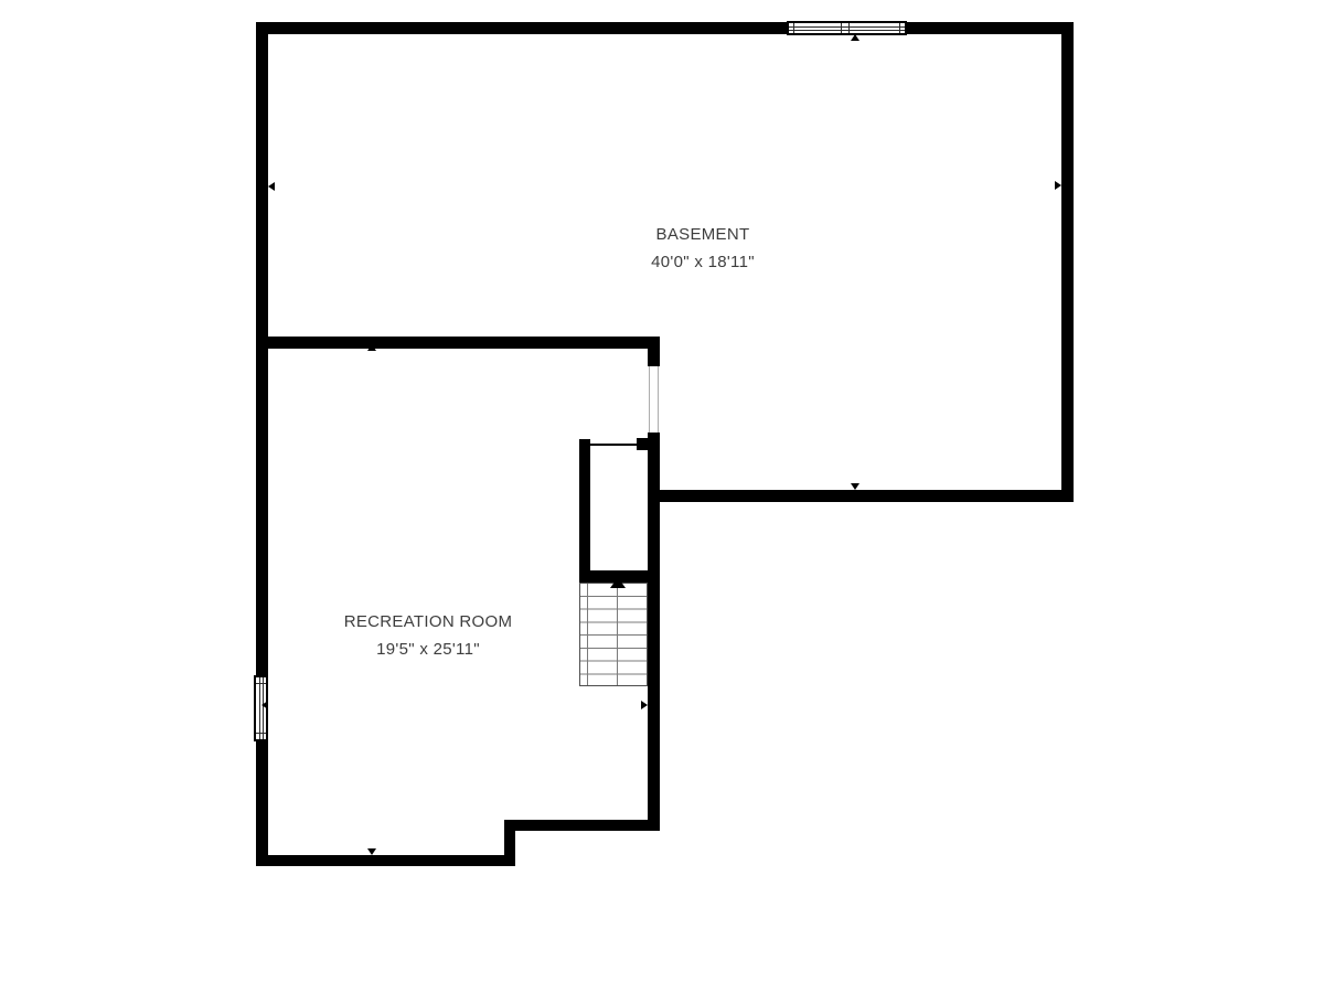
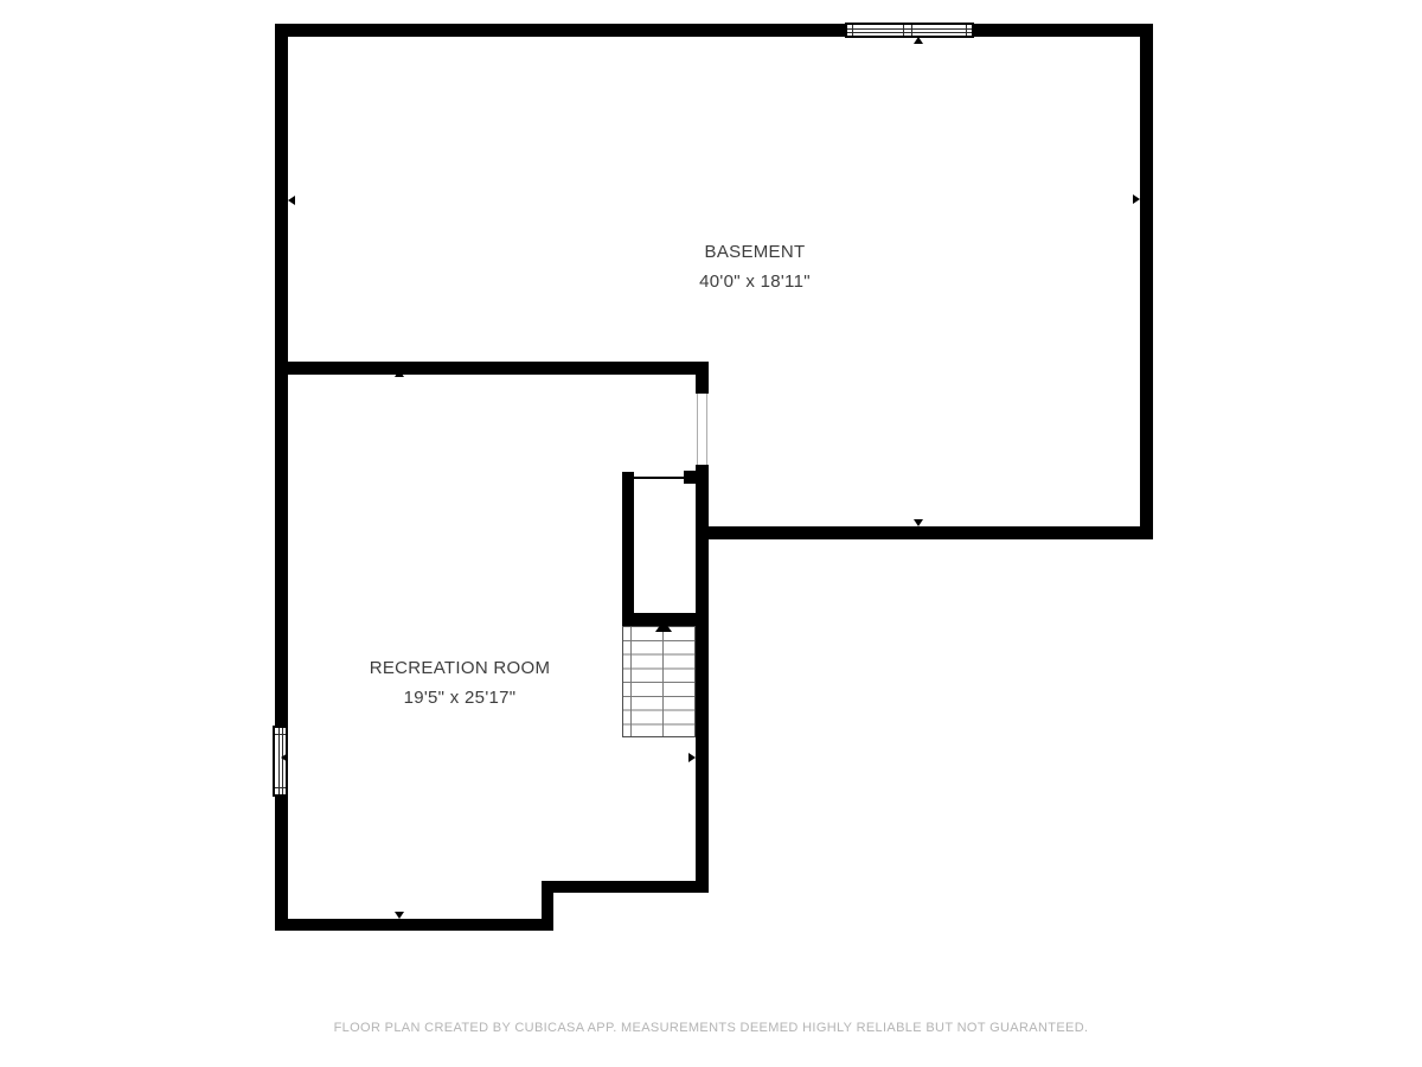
  BASEMENT
  40'0" x 18'11"
  RECREATION ROOM
- 19'5" x 25'11"
+ 19'5" x 25'17"
+ FLOOR PLAN CREATED BY CUBICASA APP. MEASUREMENTS DEEMED HIGHLY RELIABLE BUT NOT GUARANTEED.
